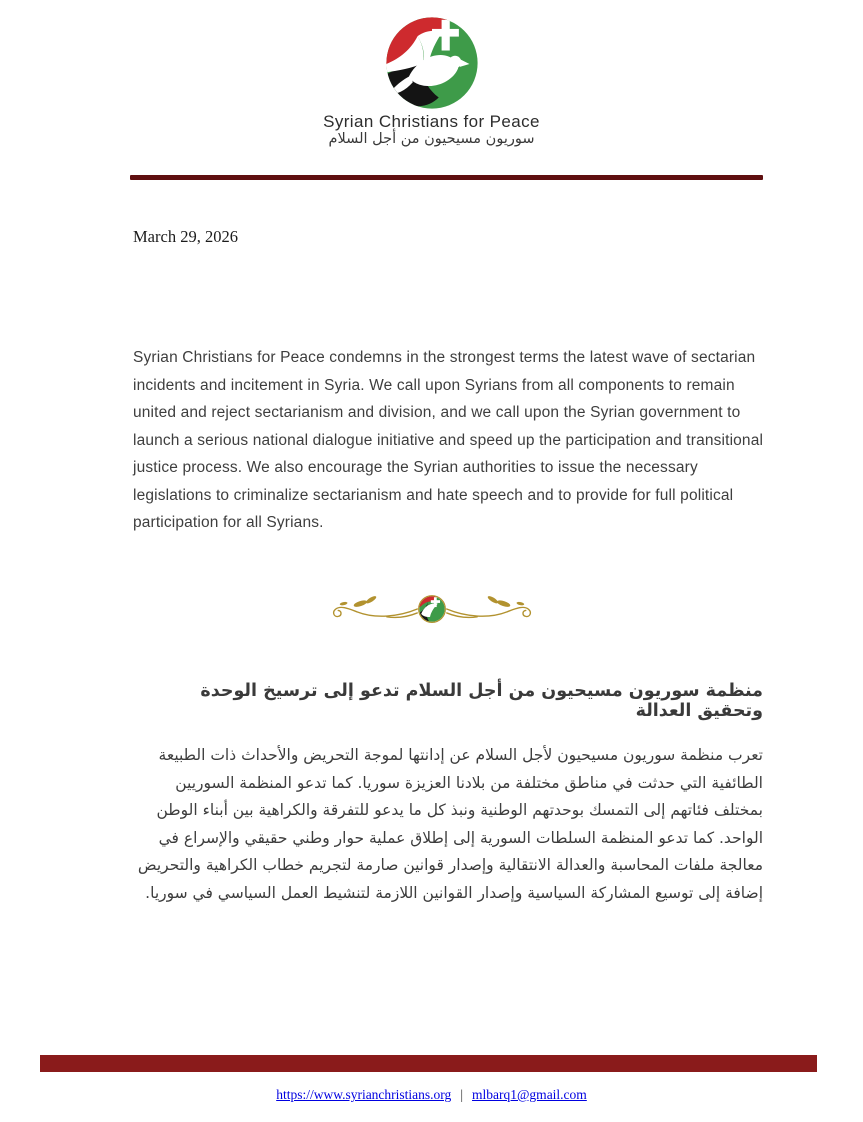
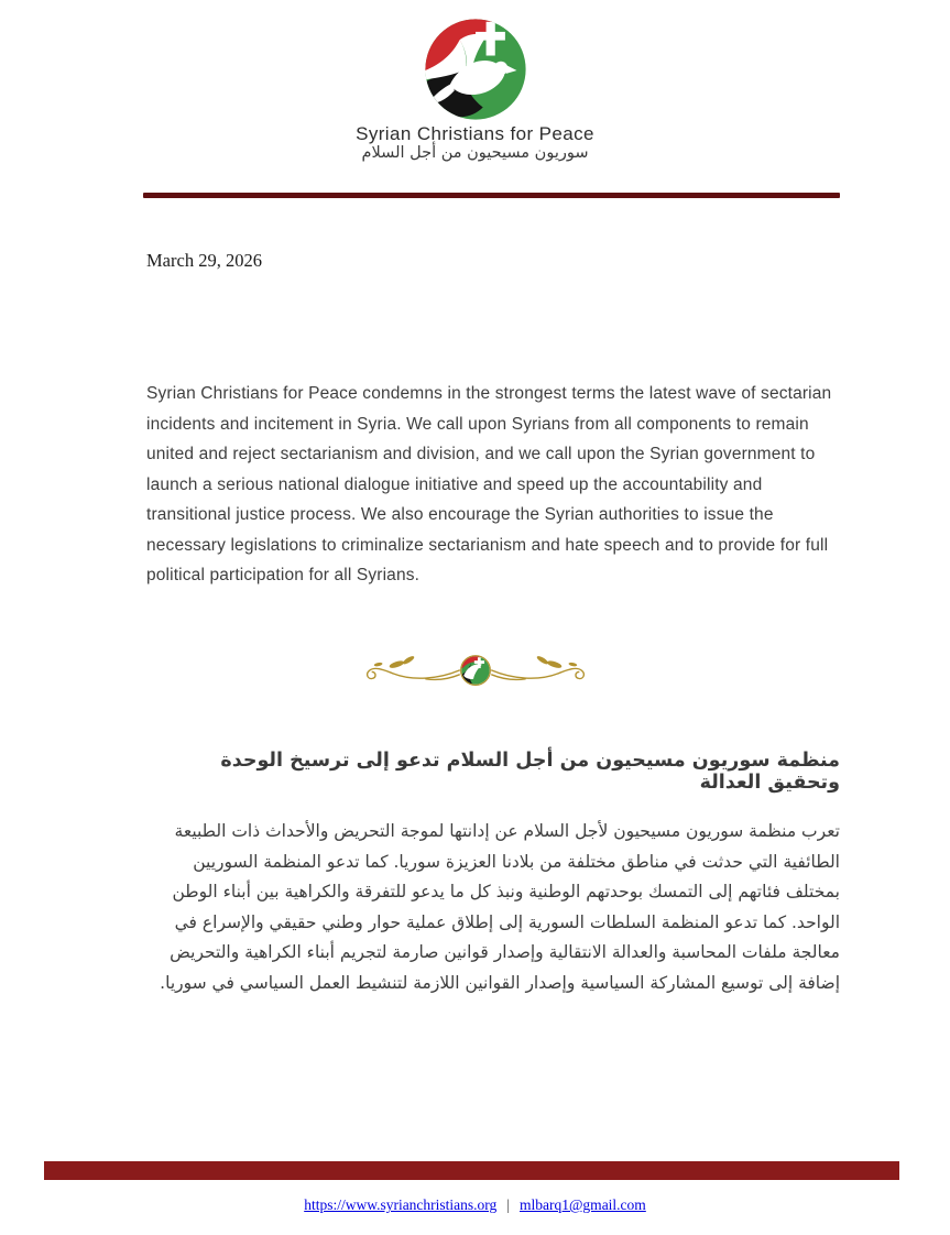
  Syrian Christians for Peace
  سوريون مسيحيون من أجل السلام
  March 29, 2026
- Syrian Christians for Peace condemns in the strongest terms the latest wave of sectarian incidents and incitement in Syria. We call upon Syrians from all components to remain united and reject sectarianism and division, and we call upon the Syrian government to launch a serious national dialogue initiative and speed up the participation and transitional justice process. We also encourage the Syrian authorities to issue the necessary legislations to criminalize sectarianism and hate speech and to provide for full political participation for all Syrians.
+ Syrian Christians for Peace condemns in the strongest terms the latest wave of sectarian incidents and incitement in Syria. We call upon Syrians from all components to remain united and reject sectarianism and division, and we call upon the Syrian government to launch a serious national dialogue initiative and speed up the accountability and transitional justice process. We also encourage the Syrian authorities to issue the necessary legislations to criminalize sectarianism and hate speech and to provide for full political participation for all Syrians.
  منظمة سوريون مسيحيون من أجل السلام تدعو إلى ترسيخ الوحدة وتحقيق العدالة
- تعرب منظمة سوريون مسيحيون لأجل السلام عن إدانتها لموجة التحريض والأحداث ذات الطبيعة الطائفية التي حدثت في مناطق مختلفة من بلادنا العزيزة سوريا. كما تدعو المنظمة السوريين بمختلف فئاتهم إلى التمسك بوحدتهم الوطنية ونبذ كل ما يدعو للتفرقة والكراهية بين أبناء الوطن الواحد. كما تدعو المنظمة السلطات السورية إلى إطلاق عملية حوار وطني حقيقي والإسراع في معالجة ملفات المحاسبة والعدالة الانتقالية وإصدار قوانين صارمة لتجريم خطاب الكراهية والتحريض إضافة إلى توسيع المشاركة السياسية وإصدار القوانين اللازمة لتنشيط العمل السياسي في سوريا.
+ تعرب منظمة سوريون مسيحيون لأجل السلام عن إدانتها لموجة التحريض والأحداث ذات الطبيعة الطائفية التي حدثت في مناطق مختلفة من بلادنا العزيزة سوريا. كما تدعو المنظمة السوريين بمختلف فئاتهم إلى التمسك بوحدتهم الوطنية ونبذ كل ما يدعو للتفرقة والكراهية بين أبناء الوطن الواحد. كما تدعو المنظمة السلطات السورية إلى إطلاق عملية حوار وطني حقيقي والإسراع في معالجة ملفات المحاسبة والعدالة الانتقالية وإصدار قوانين صارمة لتجريم أبناء الكراهية والتحريض إضافة إلى توسيع المشاركة السياسية وإصدار القوانين اللازمة لتنشيط العمل السياسي في سوريا.
  https://www.syrianchristians.org | mlbarq1@gmail.com
